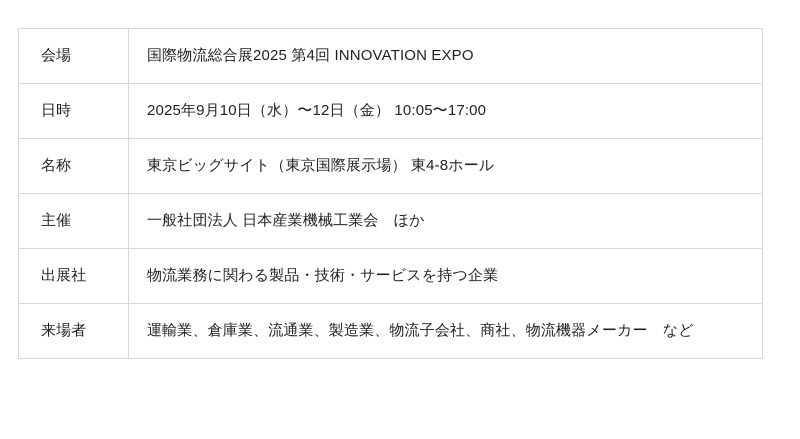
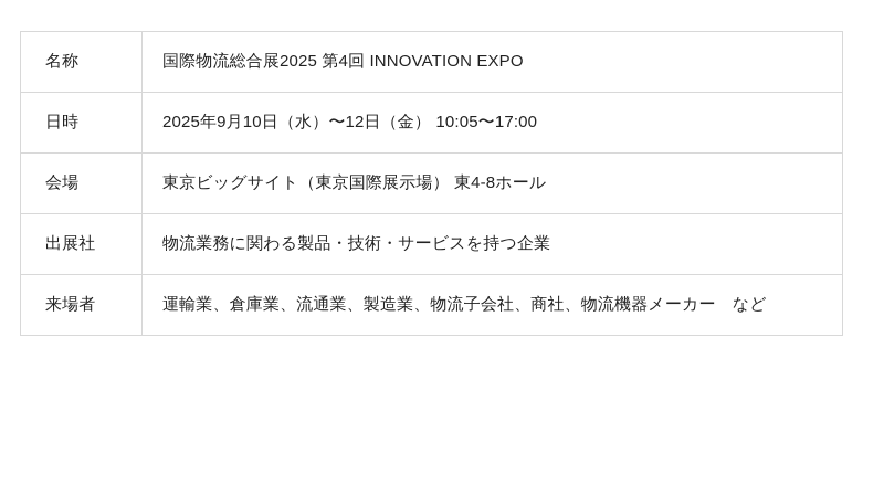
- 会場	国際物流総合展2025 第4回 INNOVATION EXPO
+ 名称	国際物流総合展2025 第4回 INNOVATION EXPO
  日時	2025年9月10日（水）〜12日（金） 10:05〜17:00
- 名称	東京ビッグサイト（東京国際展示場） 東4-8ホール
+ 会場	東京ビッグサイト（東京国際展示場） 東4-8ホール
- 主催	一般社団法人 日本産業機械工業会 ほか
  出展社	物流業務に関わる製品・技術・サービスを持つ企業
  来場者	運輸業、倉庫業、流通業、製造業、物流子会社、商社、物流機器メーカー など
